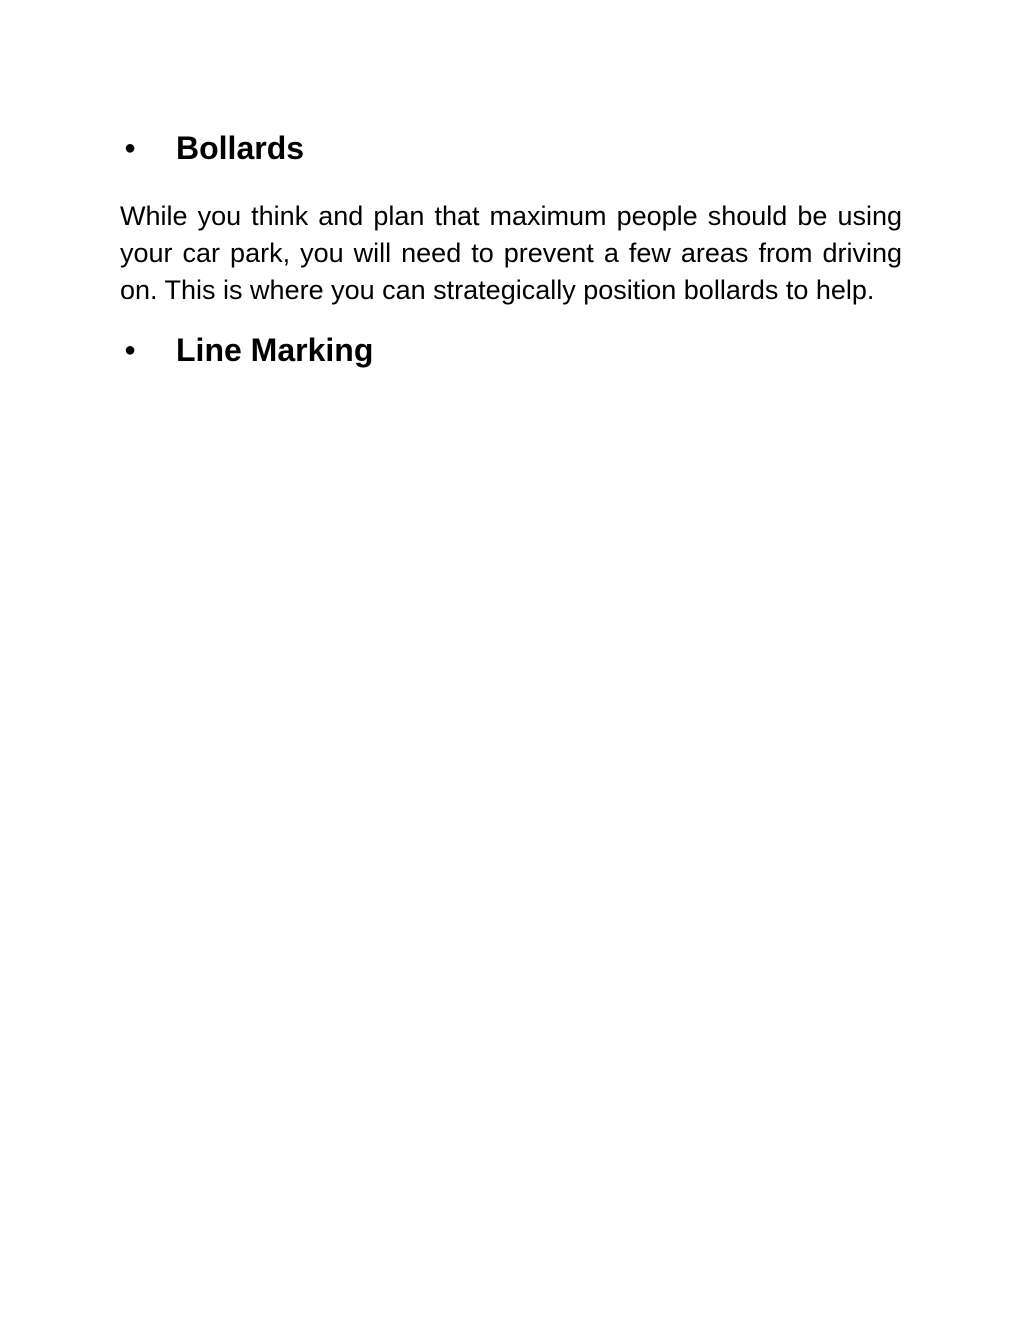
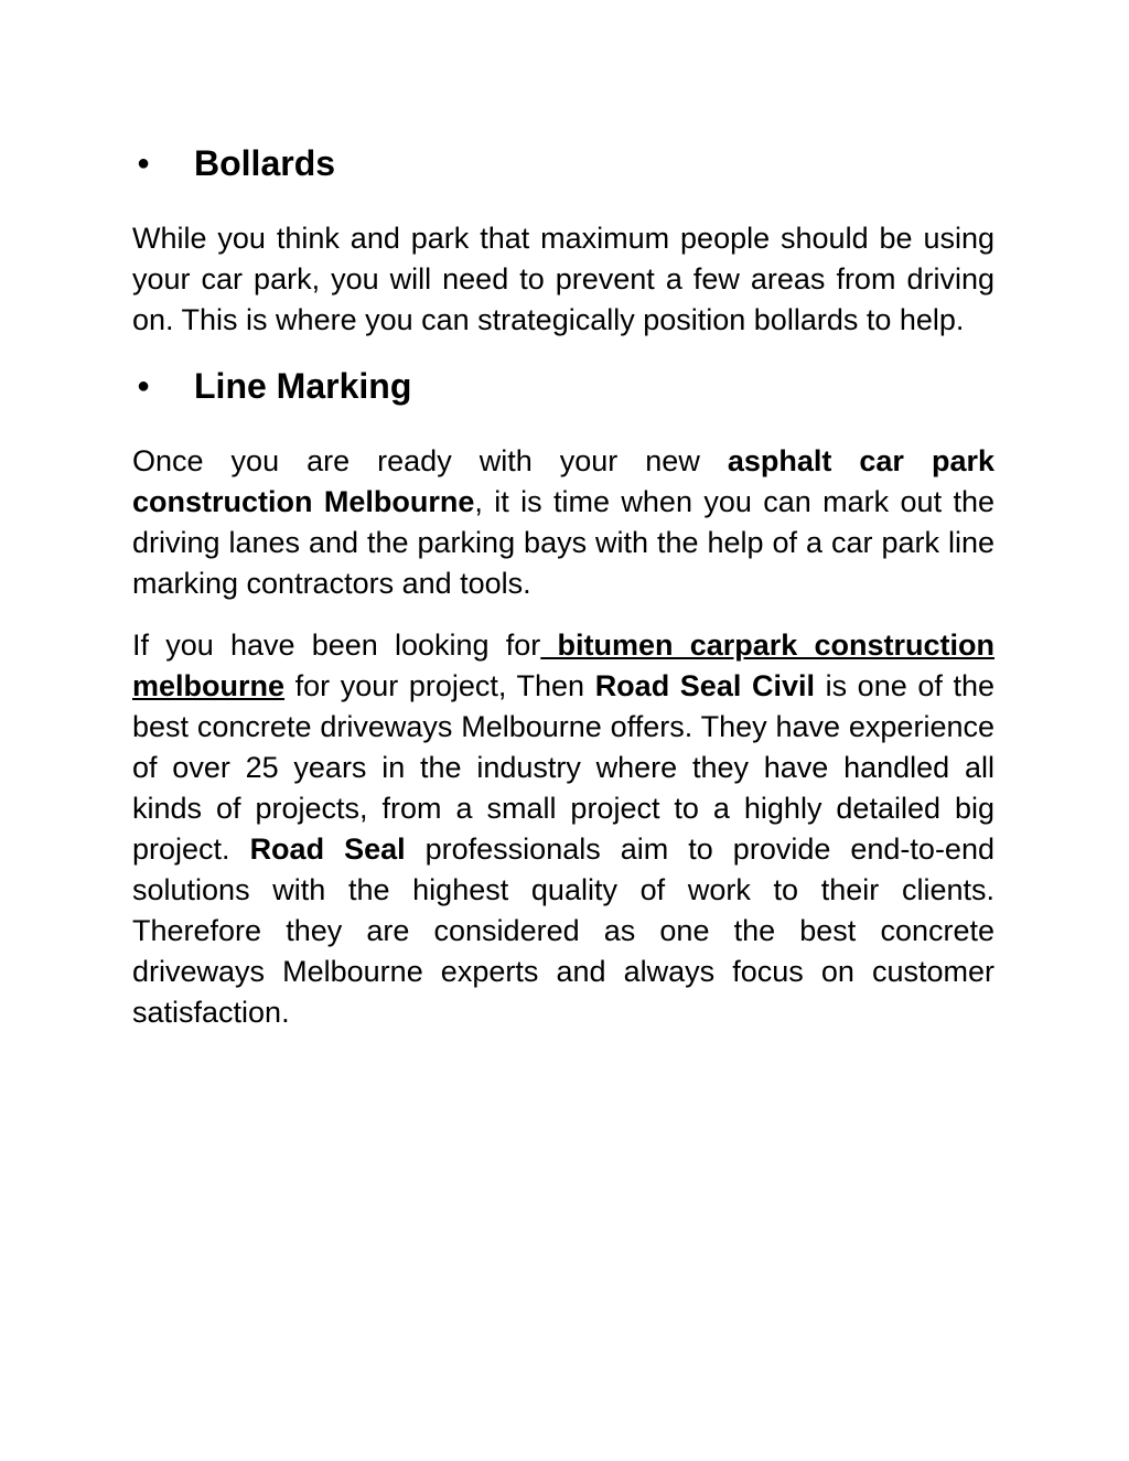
  ●
  Bollards
- While you think and plan that maximum people should be using your car park, you will need to prevent a few areas from driving on. This is where you can strategically position bollards to help.
+ While you think and park that maximum people should be using your car park, you will need to prevent a few areas from driving on. This is where you can strategically position bollards to help.
  ●
  Line Marking
+ Once you are ready with your new asphalt car park construction Melbourne, it is time when you can mark out the driving lanes and the parking bays with the help of a car park line marking contractors and tools.
+ If you have been looking for bitumen carpark construction melbourne for your project, Then Road Seal Civil is one of the best concrete driveways Melbourne offers. They have experience of over 25 years in the industry where they have handled all kinds of projects, from a small project to a highly detailed big project. Road Seal professionals aim to provide end-to-end solutions with the highest quality of work to their clients. Therefore they are considered as one the best concrete driveways Melbourne experts and always focus on customer satisfaction.
